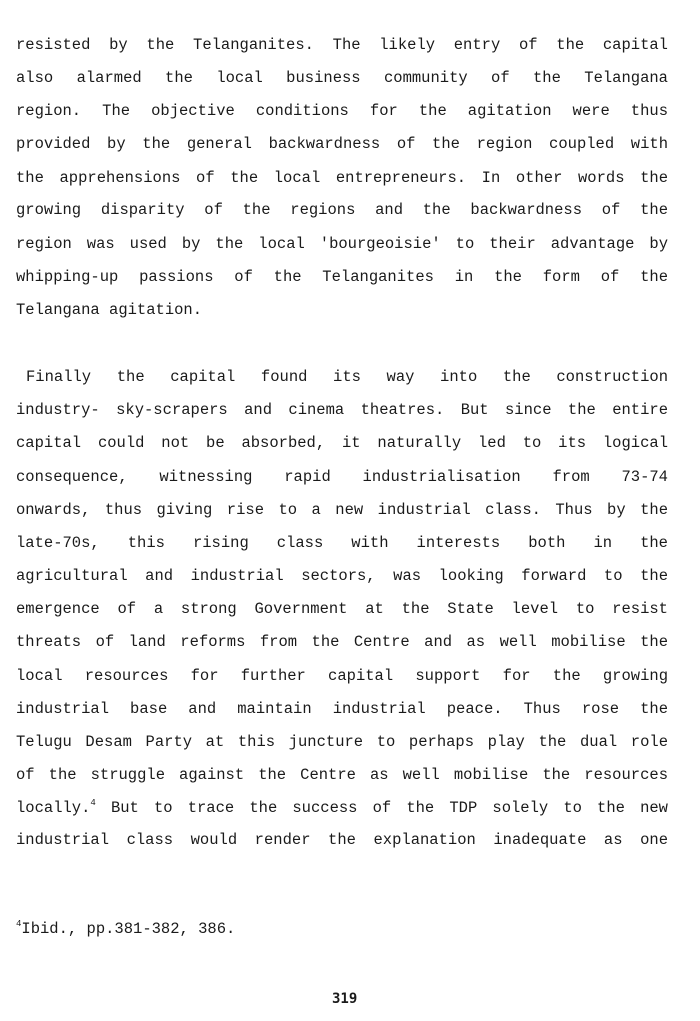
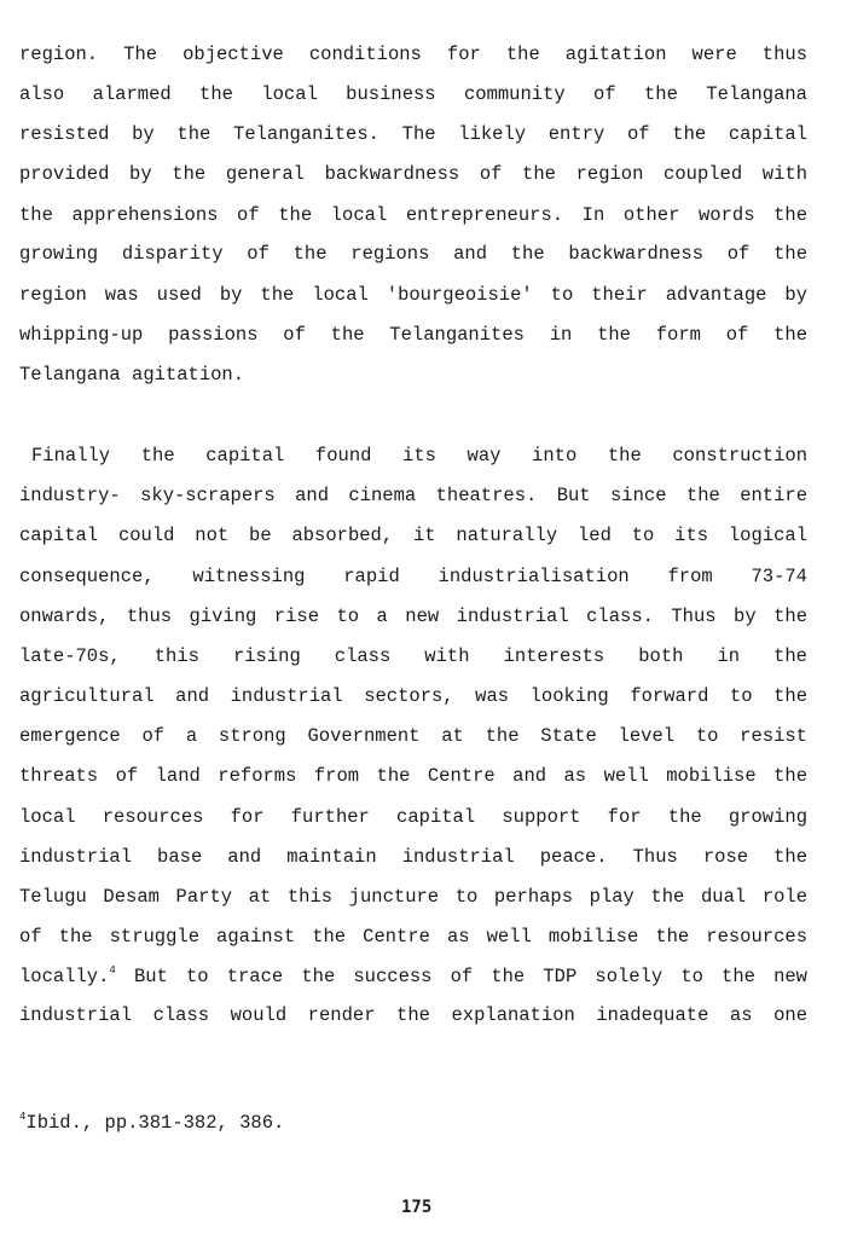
- resisted by the Telanganites. The likely entry of the capital
+ region. The objective conditions for the agitation were thus
  also alarmed the local business community of the Telangana
- region. The objective conditions for the agitation were thus
+ resisted by the Telanganites. The likely entry of the capital
  provided by the general backwardness of the region coupled with
  the apprehensions of the local entrepreneurs. In other words the
  growing disparity of the regions and the backwardness of the
  region was used by the local 'bourgeoisie' to their advantage by
  whipping-up passions of the Telanganites in the form of the
  Telangana agitation.
  Finally the capital found its way into the construction
  industry- sky-scrapers and cinema theatres. But since the entire
  capital could not be absorbed, it naturally led to its logical
  consequence, witnessing rapid industrialisation from 73-74
  onwards, thus giving rise to a new industrial class. Thus by the
  late-70s, this rising class with interests both in the
  agricultural and industrial sectors, was looking forward to the
  emergence of a strong Government at the State level to resist
  threats of land reforms from the Centre and as well mobilise the
  local resources for further capital support for the growing
  industrial base and maintain industrial peace. Thus rose the
  Telugu Desam Party at this juncture to perhaps play the dual role
  of the struggle against the Centre as well mobilise the resources
  locally.4 But to trace the success of the TDP solely to the new
  industrial class would render the explanation inadequate as one
  4Ibid., pp.381-382, 386.
- 319
+ 175
